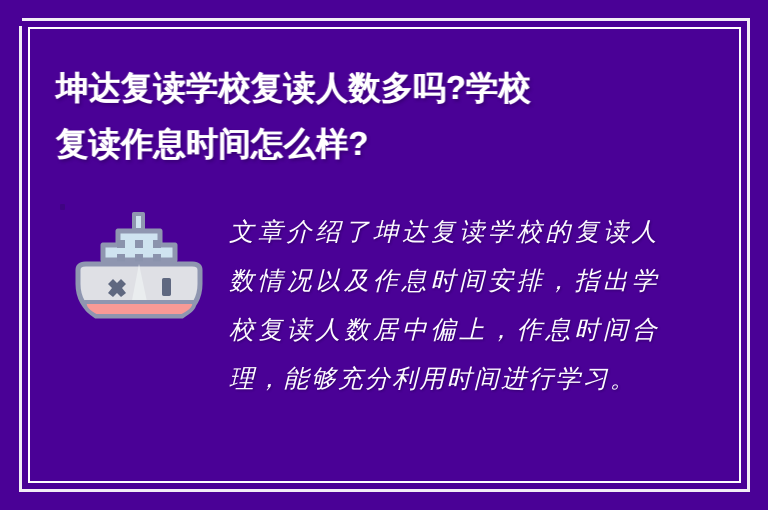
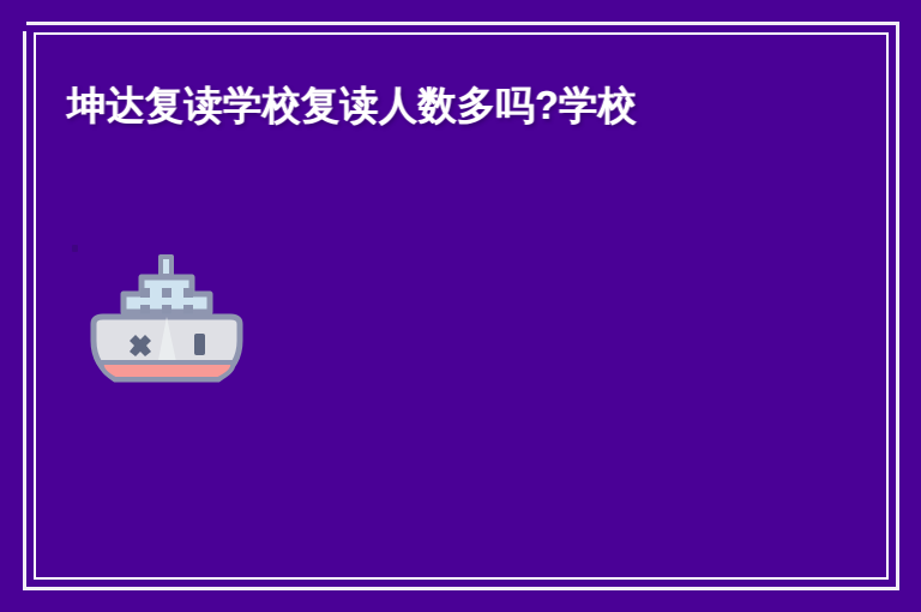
  坤达复读学校复读人数多吗?学校
- 复读作息时间怎么样?
- 文章介绍了坤达复读学校的复读人数情况以及作息时间安排，指出学校复读人数居中偏上，作息时间合理，能够充分利用时间进行学习。
